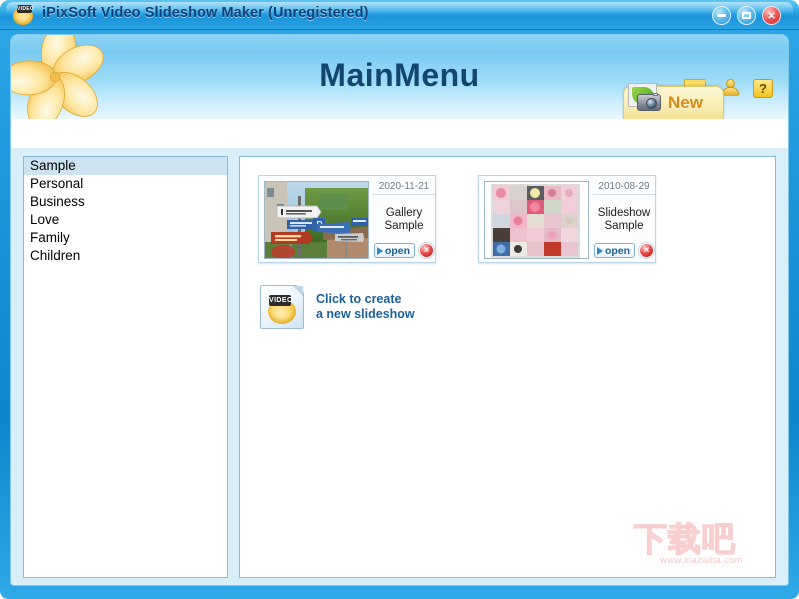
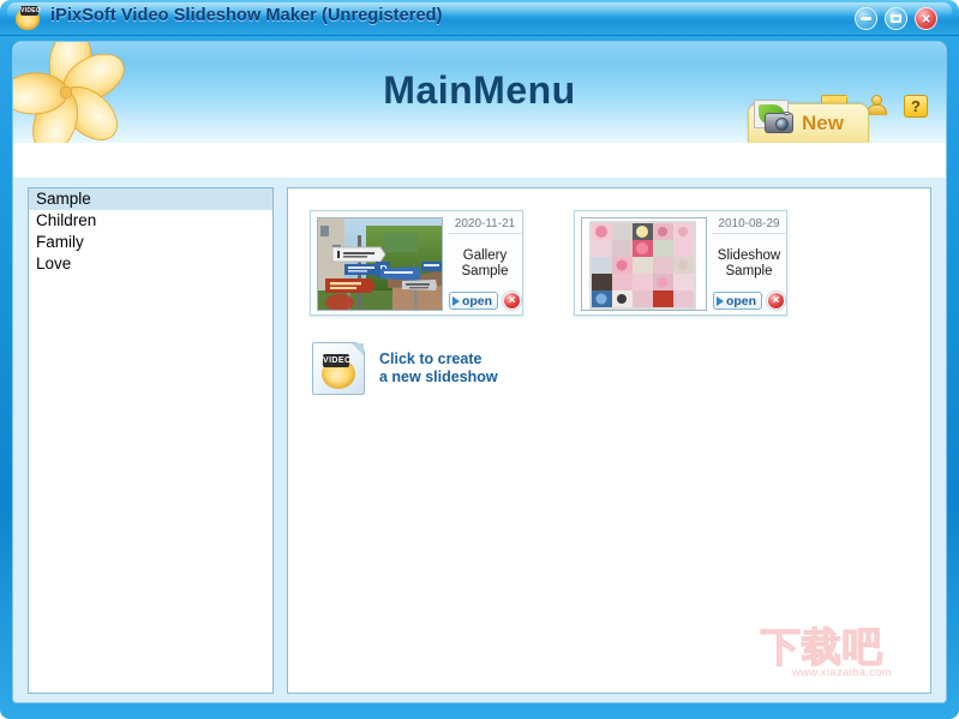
  iPixSoft Video Slideshow Maker (Unregistered)
  ×
  MainMenu
  ?
  New
  Sample
- Personal
- Business
- Love
+ Children
  Family
- Children
+ Love
  2020-11-21
  Gallery
  Sample
  open
  ×
  2010-08-29
  Slideshow
  Sample
  open
  ×
  Click to create
  a new slideshow
  下载吧
  www.xiazaiba.com
